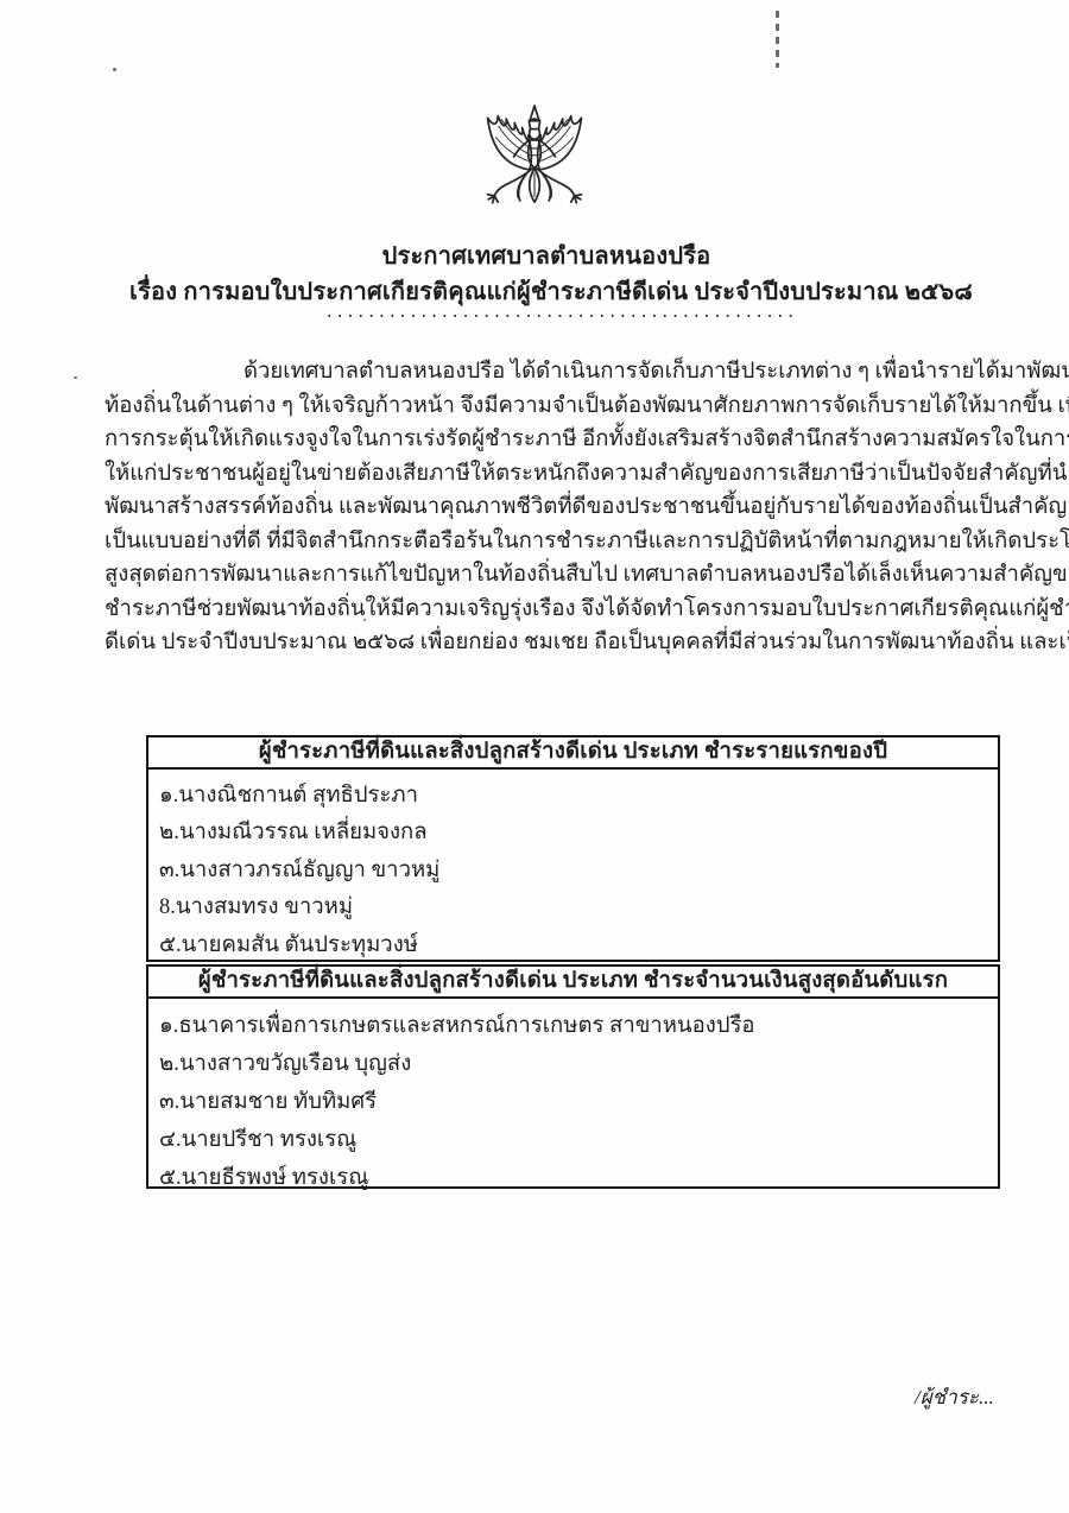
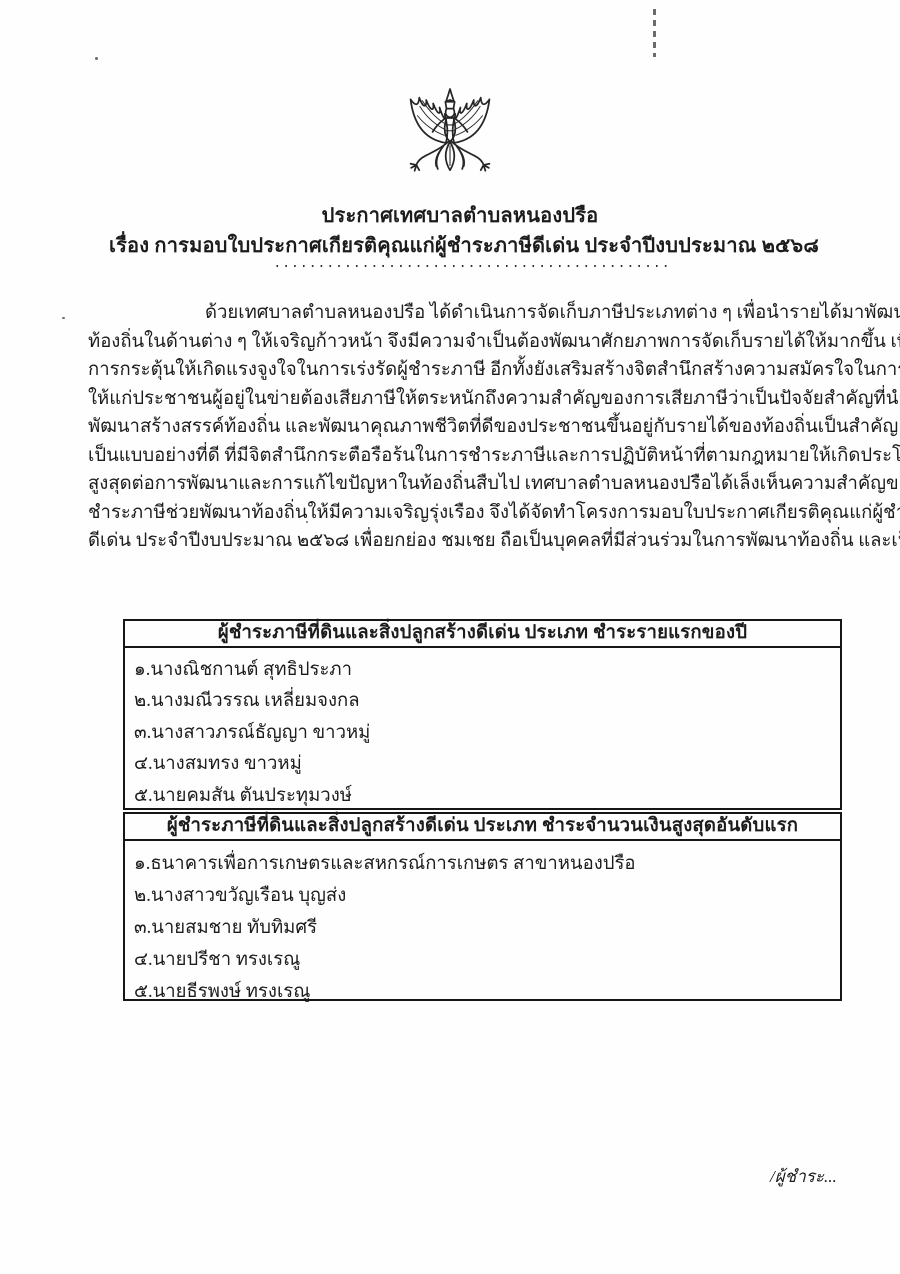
  ประกาศเทศบาลตำบลหนองปรือ
  เรื่อง การมอบใบประกาศเกียรติคุณแก่ผู้ชำระภาษีดีเด่น ประจำปีงบประมาณ ๒๕๖๘
  .............................................
  ด้วยเทศบาลตำบลหนองปรือ ได้ดำเนินการจัดเก็บภาษีประเภทต่าง ๆ เพื่อนำรายได้มาพัฒ
  ท้องถิ่นในด้านต่าง ๆ ให้เจริญก้าวหน้า จึงมีความจำเป็นต้องพัฒนาศักยภาพการจัดเก็บรายได้ให้มากขึ้น เ
  การกระตุ้นให้เกิดแรงจูงใจในการเร่งรัดผู้ชำระภาษี อีกทั้งยังเสริมสร้างจิตสำนึกสร้างความสมัครใจในกา
  ให้แก่ประชาชนผู้อยู่ในข่ายต้องเสียภาษีให้ตระหนักถึงความสำคัญของการเสียภาษีว่าเป็นปัจจัยสำคัญที่นำ
  พัฒนาสร้างสรรค์ท้องถิ่น และพัฒนาคุณภาพชีวิตที่ดีของประชาชนขึ้นอยู่กับรายได้ของท้องถิ่นเป็นสำคัญ
  เป็นแบบอย่างที่ดี ที่มีจิตสำนึกกระตือรือร้นในการชำระภาษีและการปฏิบัติหน้าที่ตามกฎหมายให้เกิดประโ
  สูงสุดต่อการพัฒนาและการแก้ไขปัญหาในท้องถิ่นสืบไป เทศบาลตำบลหนองปรือได้เล็งเห็นความสำคัญข
  ชำระภาษีช่วยพัฒนาท้องถิ่นให้มีความเจริญรุ่งเรือง จึงได้จัดทำโครงการมอบใบประกาศเกียรติคุณแก่ผู้ชำ
  ดีเด่น ประจำปีงบประมาณ ๒๕๖๘ เพื่อยกย่อง ชมเชย ถือเป็นบุคคลที่มีส่วนร่วมในการพัฒนาท้องถิ่น และเ
  ผู้ชำระภาษีที่ดินและสิ่งปลูกสร้างดีเด่น ประเภท ชำระรายแรกของปี
  ๑.นางณิชกานต์ สุทธิประภา
  ๒.นางมณีวรรณ เหลี่ยมจงกล
  ๓.นางสาวภรณ์ธัญญา ขาวหมู่
- 8.นางสมทรง ขาวหมู่
+ ๔.นางสมทรง ขาวหมู่
  ๕.นายคมสัน ตันประทุมวงษ์
  ผู้ชำระภาษีที่ดินและสิ่งปลูกสร้างดีเด่น ประเภท ชำระจำนวนเงินสูงสุดอันดับแรก
  ๑.ธนาคารเพื่อการเกษตรและสหกรณ์การเกษตร สาขาหนองปรือ
  ๒.นางสาวขวัญเรือน บุญส่ง
  ๓.นายสมชาย ทับทิมศรี
  ๔.นายปรีชา ทรงเรณู
  ๕.นายธีรพงษ์ ทรงเรณู
  /ผู้ชำระ...
